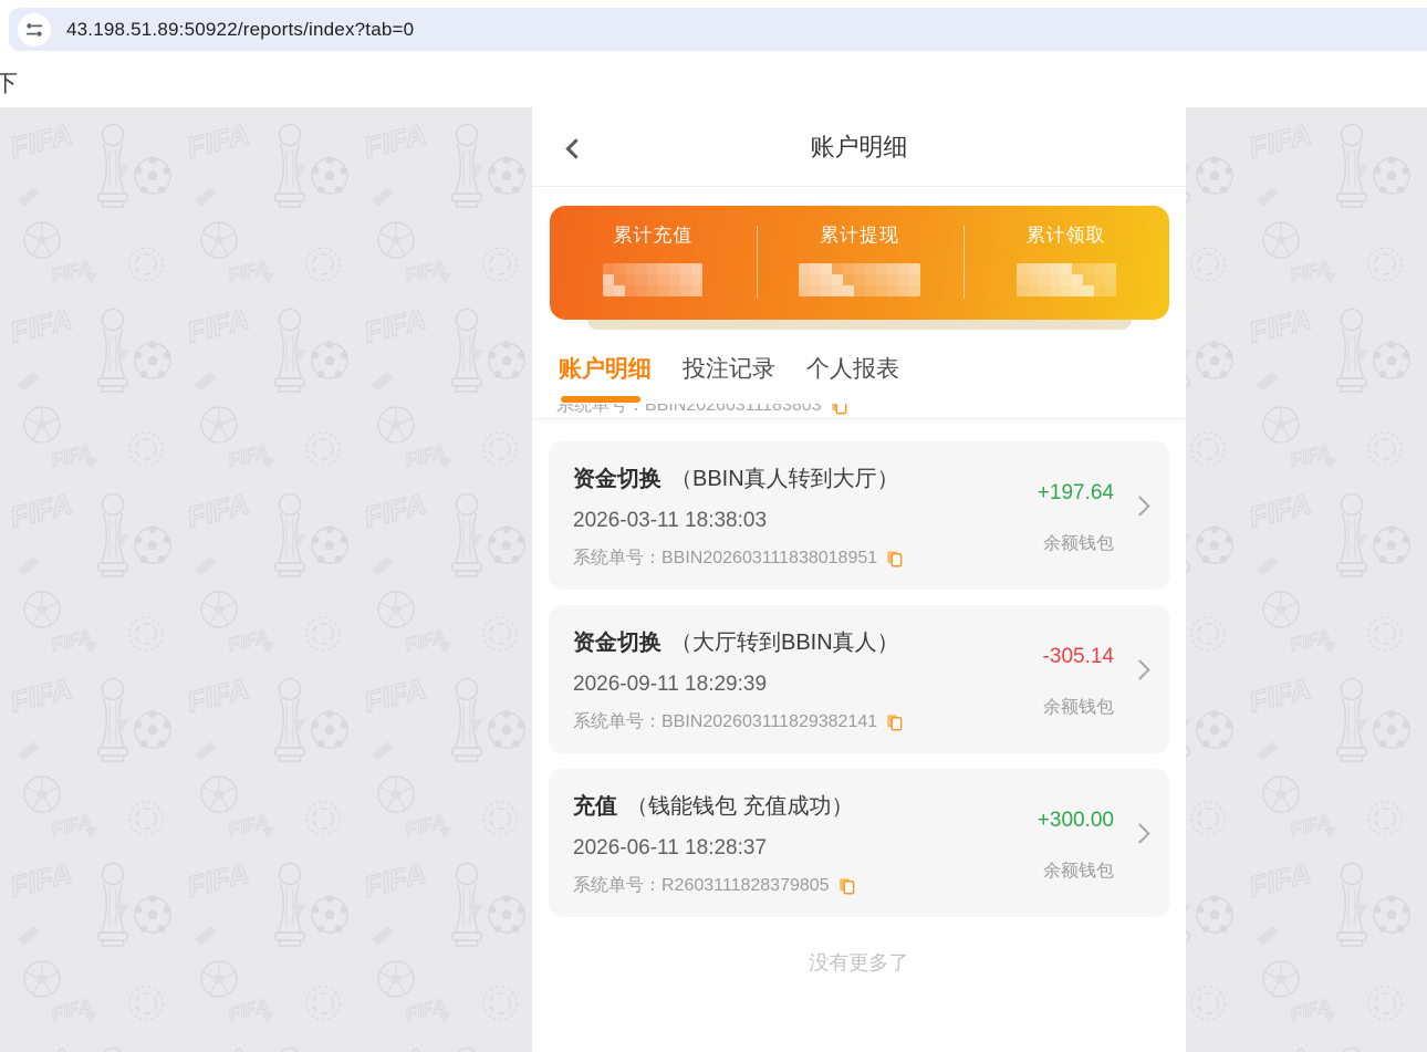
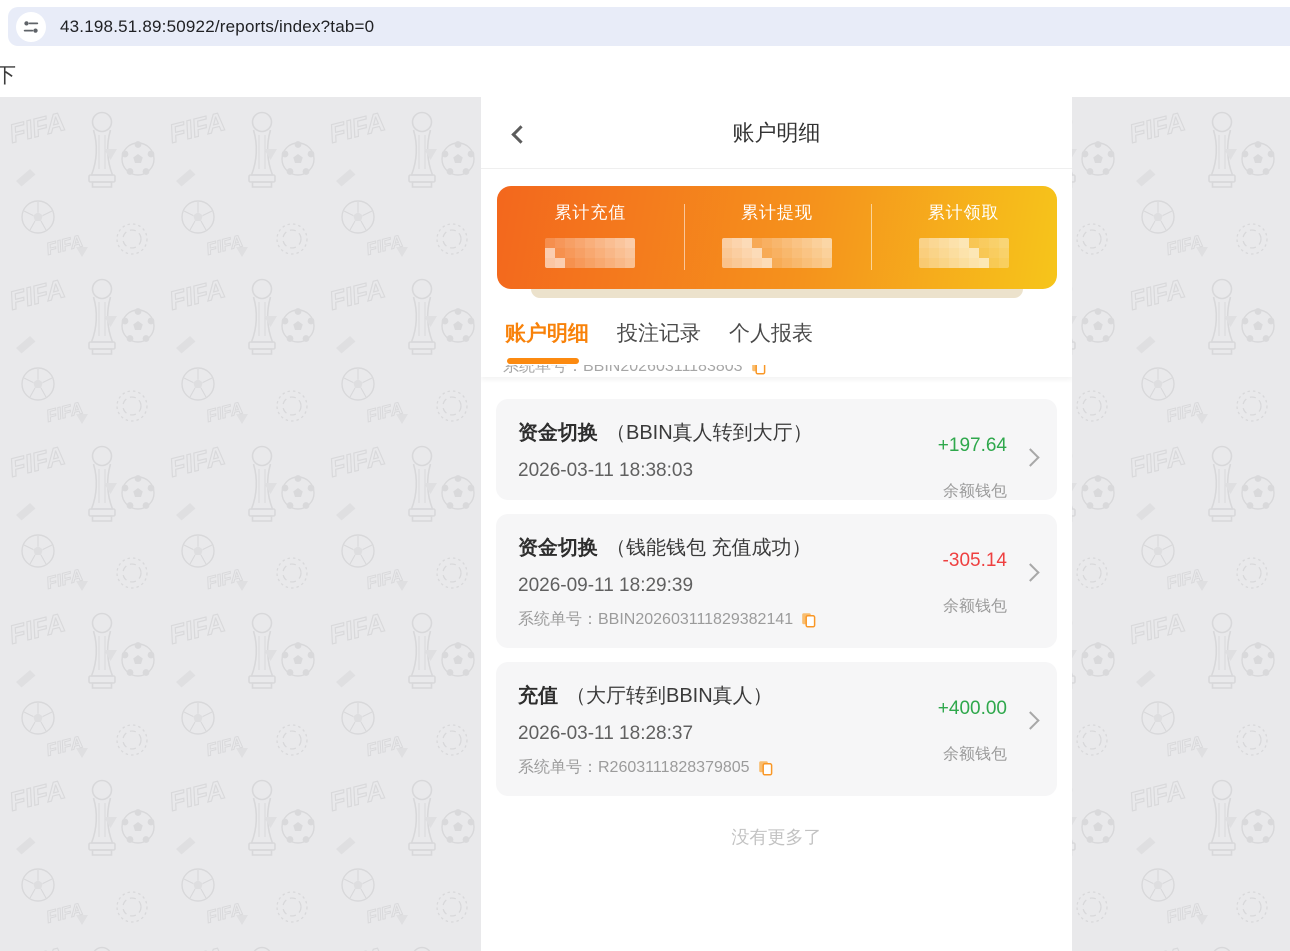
  43.198.51.89:50922/reports/index?tab=0
  下
  账户明细
  累计充值
  累计提现
  累计领取
  账户明细
  投注记录
  个人报表
  系统单号：BBIN20260311183803
  资金切换 （BBIN真人转到大厅）
  2026-03-11 18:38:03
- 系统单号：BBIN202603111838018951
  +197.64
  余额钱包
- 资金切换 （大厅转到BBIN真人）
+ 资金切换 （钱能钱包 充值成功）
  2026-09-11 18:29:39
  系统单号：BBIN202603111829382141
  -305.14
  余额钱包
- 充值 （钱能钱包 充值成功）
+ 充值 （大厅转到BBIN真人）
- 2026-06-11 18:28:37
+ 2026-03-11 18:28:37
  系统单号：R2603111828379805
- +300.00
+ +400.00
  余额钱包
  没有更多了
